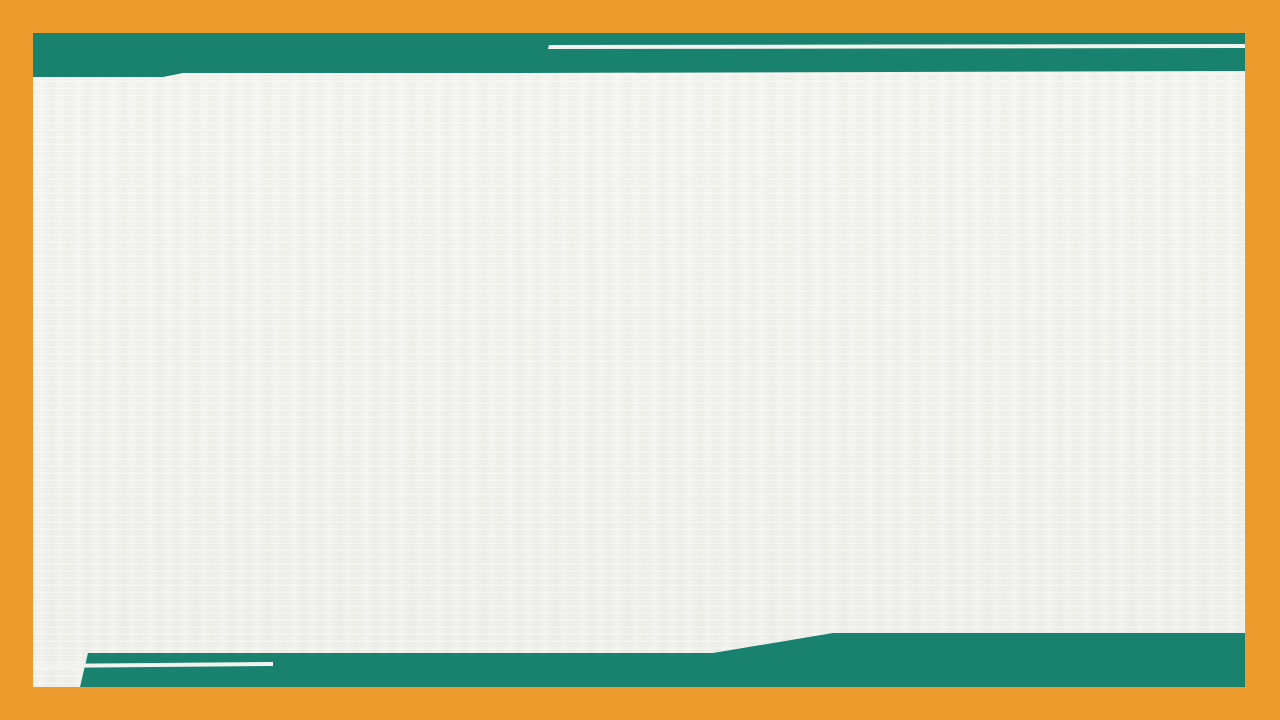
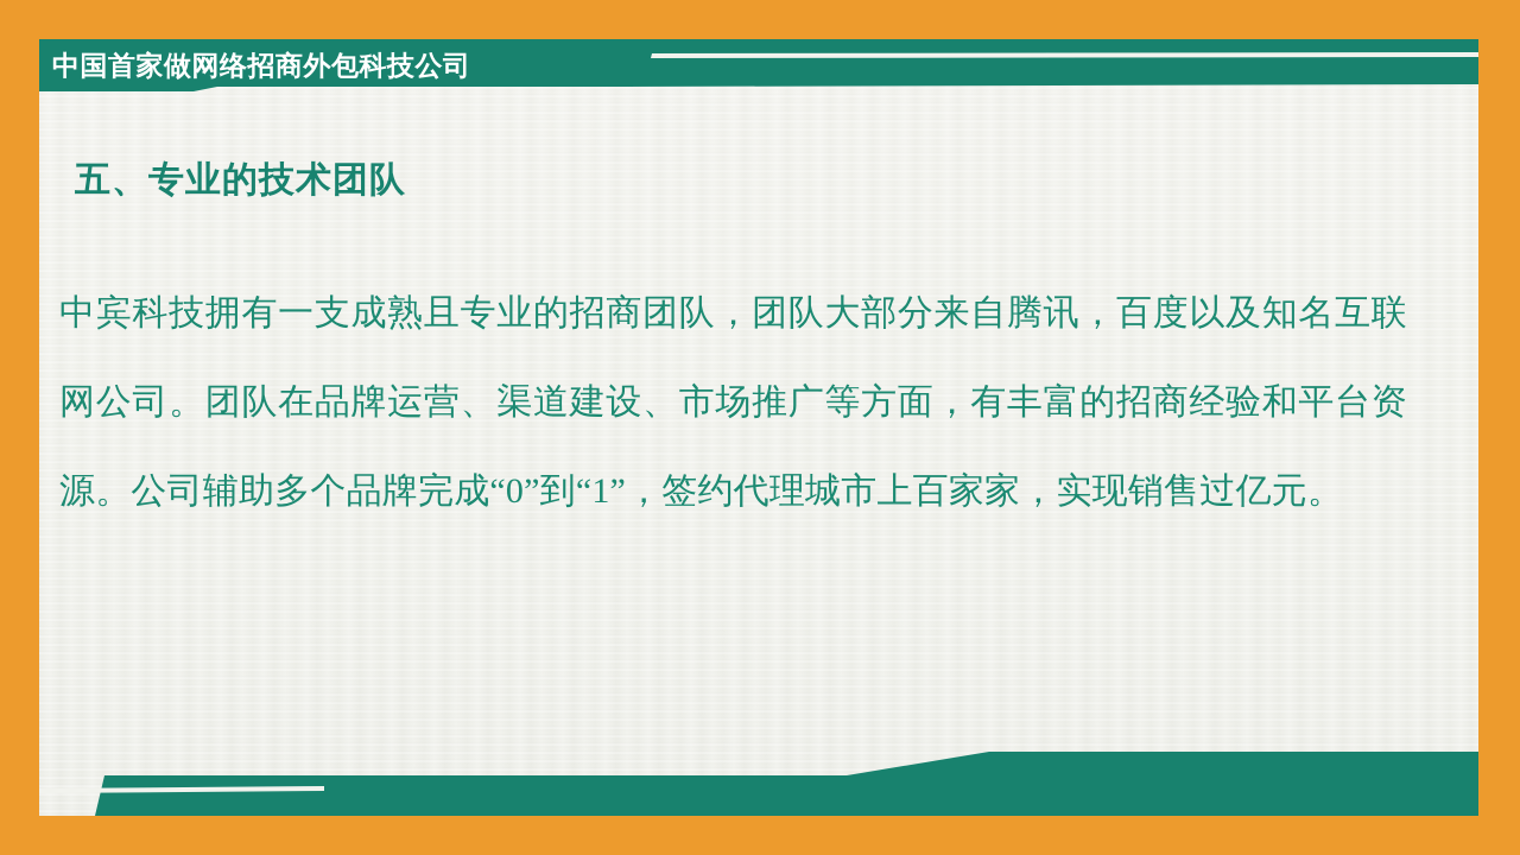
+ 中国首家做网络招商外包科技公司
+ 五、专业的技术团队
+ 中宾科技拥有一支成熟且专业的招商团队，团队大部分来自腾讯，百度以及知名互联网公司。团队在品牌运营、渠道建设、市场推广等方面，有丰富的招商经验和平台资源。公司辅助多个品牌完成“0”到“1”，签约代理城市上百家家，实现销售过亿元。
